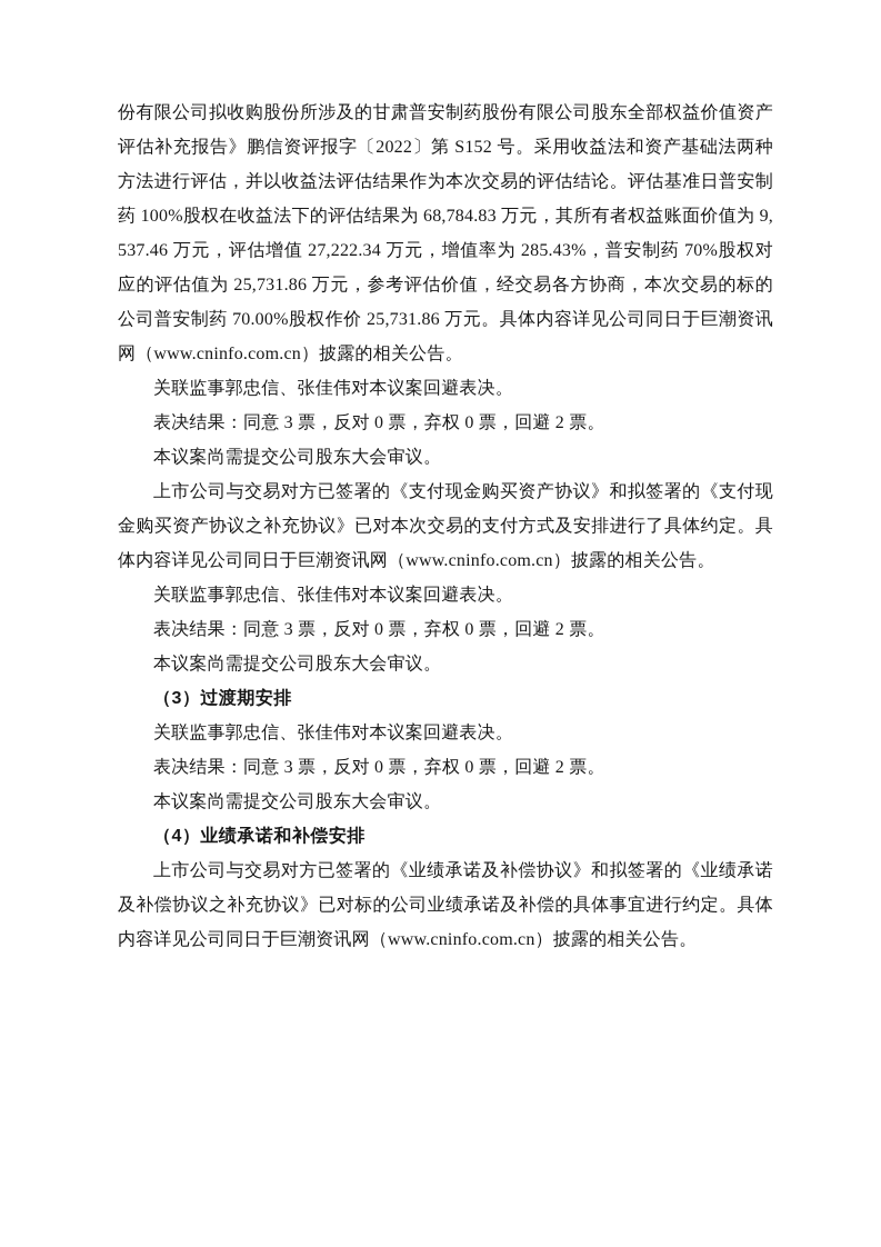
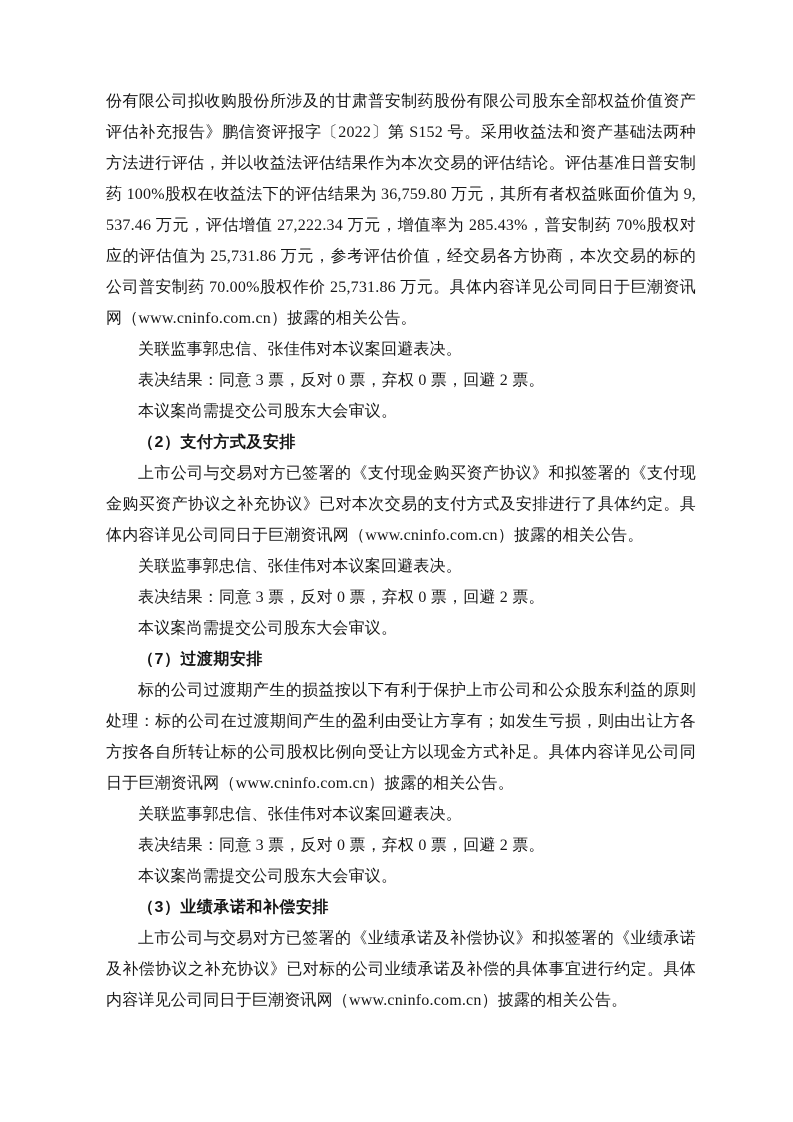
- 份有限公司拟收购股份所涉及的甘肃普安制药股份有限公司股东全部权益价值资产评估补充报告》鹏信资评报字〔2022〕第 S152 号。采用收益法和资产基础法两种方法进行评估，并以收益法评估结果作为本次交易的评估结论。评估基准日普安制药 100%股权在收益法下的评估结果为 68,784.83 万元，其所有者权益账面价值为 9,537.46 万元，评估增值 27,222.34 万元，增值率为 285.43%，普安制药 70%股权对应的评估值为 25,731.86 万元，参考评估价值，经交易各方协商，本次交易的标的公司普安制药 70.00%股权作价 25,731.86 万元。具体内容详见公司同日于巨潮资讯网（www.cninfo.com.cn）披露的相关公告。
+ 份有限公司拟收购股份所涉及的甘肃普安制药股份有限公司股东全部权益价值资产评估补充报告》鹏信资评报字〔2022〕第 S152 号。采用收益法和资产基础法两种方法进行评估，并以收益法评估结果作为本次交易的评估结论。评估基准日普安制药 100%股权在收益法下的评估结果为 36,759.80 万元，其所有者权益账面价值为 9,537.46 万元，评估增值 27,222.34 万元，增值率为 285.43%，普安制药 70%股权对应的评估值为 25,731.86 万元，参考评估价值，经交易各方协商，本次交易的标的公司普安制药 70.00%股权作价 25,731.86 万元。具体内容详见公司同日于巨潮资讯网（www.cninfo.com.cn）披露的相关公告。
  关联监事郭忠信、张佳伟对本议案回避表决。
  表决结果：同意 3 票，反对 0 票，弃权 0 票，回避 2 票。
  本议案尚需提交公司股东大会审议。
+ （2）支付方式及安排
  上市公司与交易对方已签署的《支付现金购买资产协议》和拟签署的《支付现金购买资产协议之补充协议》已对本次交易的支付方式及安排进行了具体约定。具体内容详见公司同日于巨潮资讯网（www.cninfo.com.cn）披露的相关公告。
  关联监事郭忠信、张佳伟对本议案回避表决。
  表决结果：同意 3 票，反对 0 票，弃权 0 票，回避 2 票。
  本议案尚需提交公司股东大会审议。
- （3）过渡期安排
+ （7）过渡期安排
+ 标的公司过渡期产生的损益按以下有利于保护上市公司和公众股东利益的原则处理：标的公司在过渡期间产生的盈利由受让方享有；如发生亏损，则由出让方各方按各自所转让标的公司股权比例向受让方以现金方式补足。具体内容详见公司同日于巨潮资讯网（www.cninfo.com.cn）披露的相关公告。
  关联监事郭忠信、张佳伟对本议案回避表决。
  表决结果：同意 3 票，反对 0 票，弃权 0 票，回避 2 票。
  本议案尚需提交公司股东大会审议。
- （4）业绩承诺和补偿安排
+ （3）业绩承诺和补偿安排
  上市公司与交易对方已签署的《业绩承诺及补偿协议》和拟签署的《业绩承诺及补偿协议之补充协议》已对标的公司业绩承诺及补偿的具体事宜进行约定。具体内容详见公司同日于巨潮资讯网（www.cninfo.com.cn）披露的相关公告。
